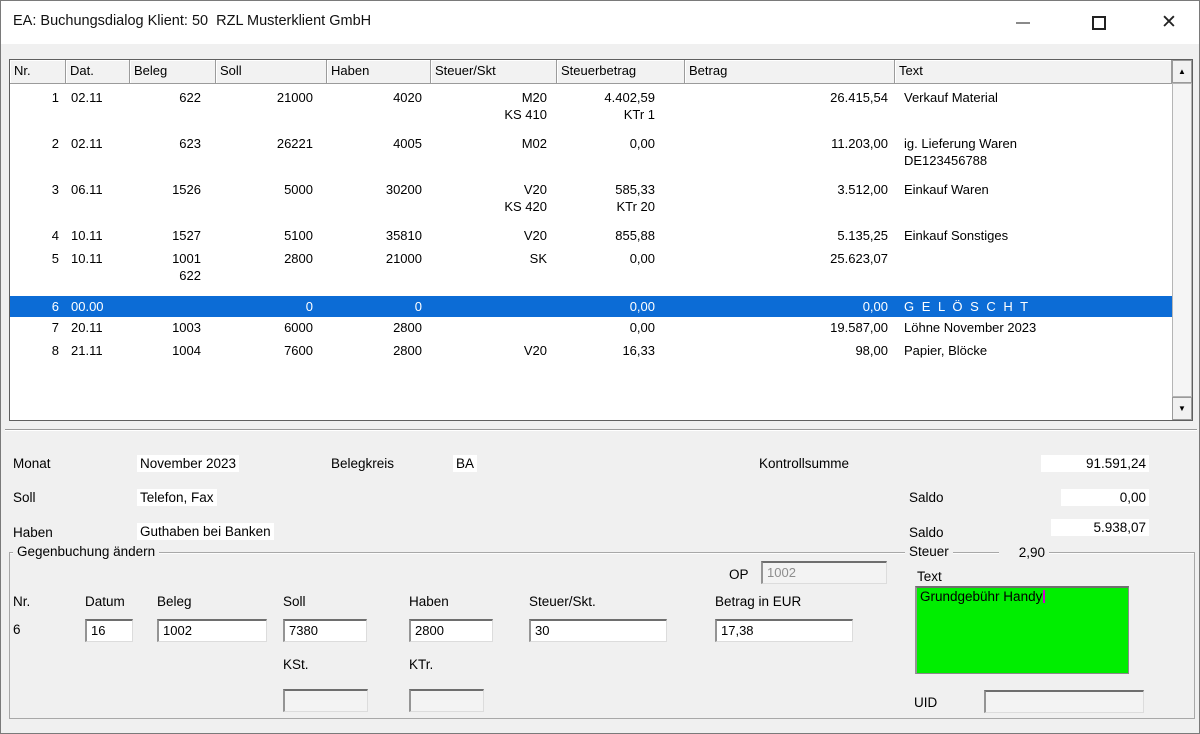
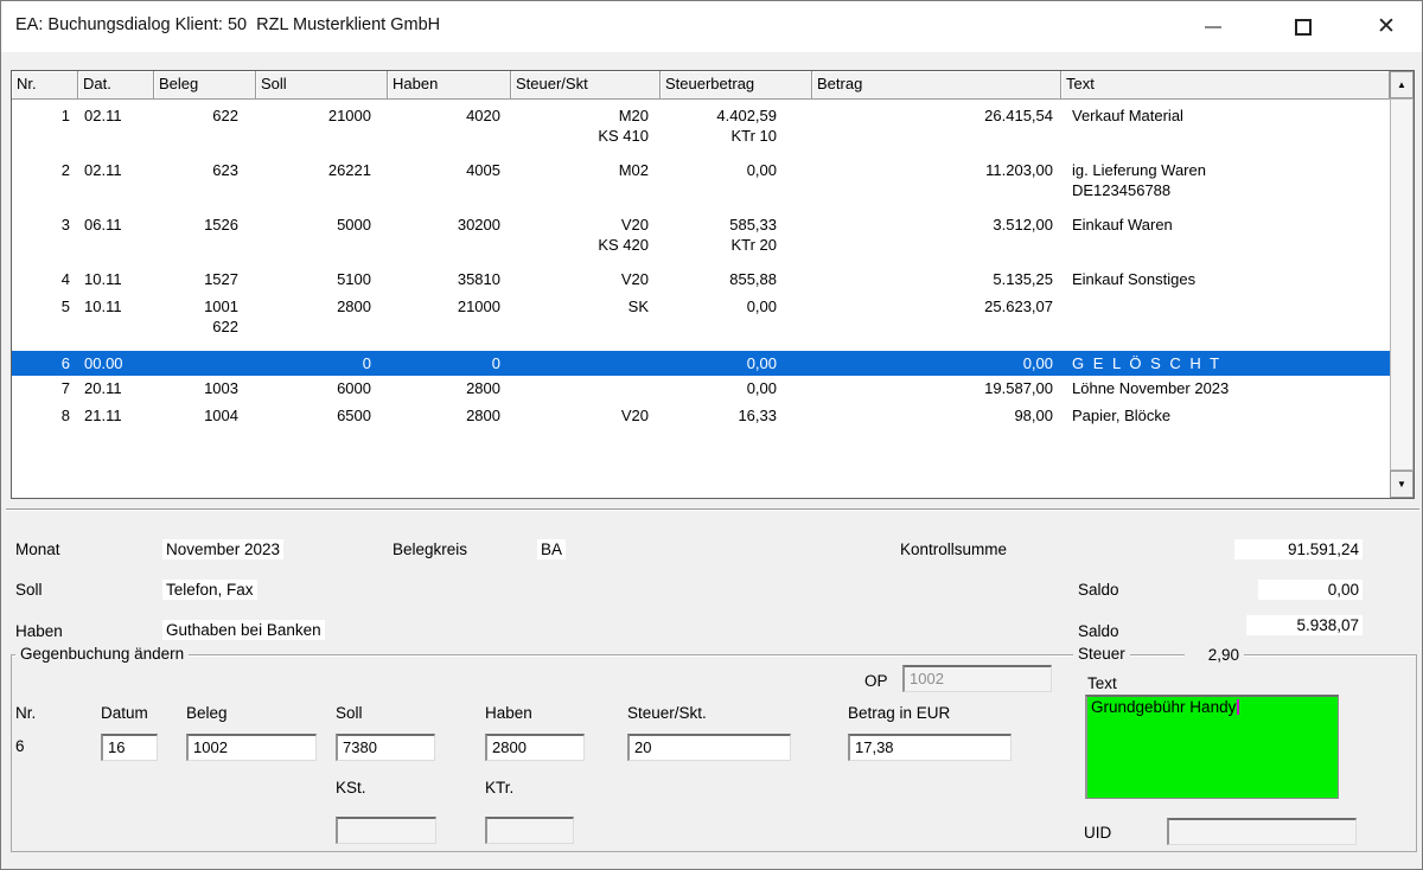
  EA: Buchungsdialog Klient: 50 RZL Musterklient GmbH
  ✕
  Nr.
  Dat.
  Beleg
  Soll
  Haben
  Steuer/Skt
  Steuerbetrag
  Betrag
  Text
  1
  02.11
  622
  21000
  4020
  M20
  KS 410
  4.402,59
- KTr 1
+ KTr 10
  26.415,54
  Verkauf Material
  2
  02.11
  623
  26221
  4005
  M02
  0,00
  11.203,00
  ig. Lieferung Waren
  DE123456788
  3
  06.11
  1526
  5000
  30200
  V20
  KS 420
  585,33
  KTr 20
  3.512,00
  Einkauf Waren
  4
  10.11
  1527
  5100
  35810
  V20
  855,88
  5.135,25
  Einkauf Sonstiges
  5
  10.11
  1001
  622
  2800
  21000
  SK
  0,00
  25.623,07
  6
  00.00
  0
  0
  0,00
  0,00
  G E L Ö S C H T
  7
  20.11
  1003
  6000
  2800
  0,00
  19.587,00
  Löhne November 2023
  8
  21.11
  1004
- 7600
+ 6500
  2800
  V20
  16,33
  98,00
  Papier, Blöcke
  ▲
  ▼
  Monat
  November 2023
  Belegkreis
  BA
  Kontrollsumme
  91.591,24
  Soll
  Telefon, Fax
  Saldo
  0,00
  Haben
  Guthaben bei Banken
  Saldo
  5.938,07
  Gegenbuchung ändern
  Steuer
  2,90
  OP
  1002
  Text
  Grundgebühr Handy
  Nr.
  Datum
  Beleg
  Soll
  Haben
  Steuer/Skt.
  Betrag in EUR
  6
  16
  1002
  7380
  2800
- 30
+ 20
  17,38
  KSt.
  KTr.
  UID
